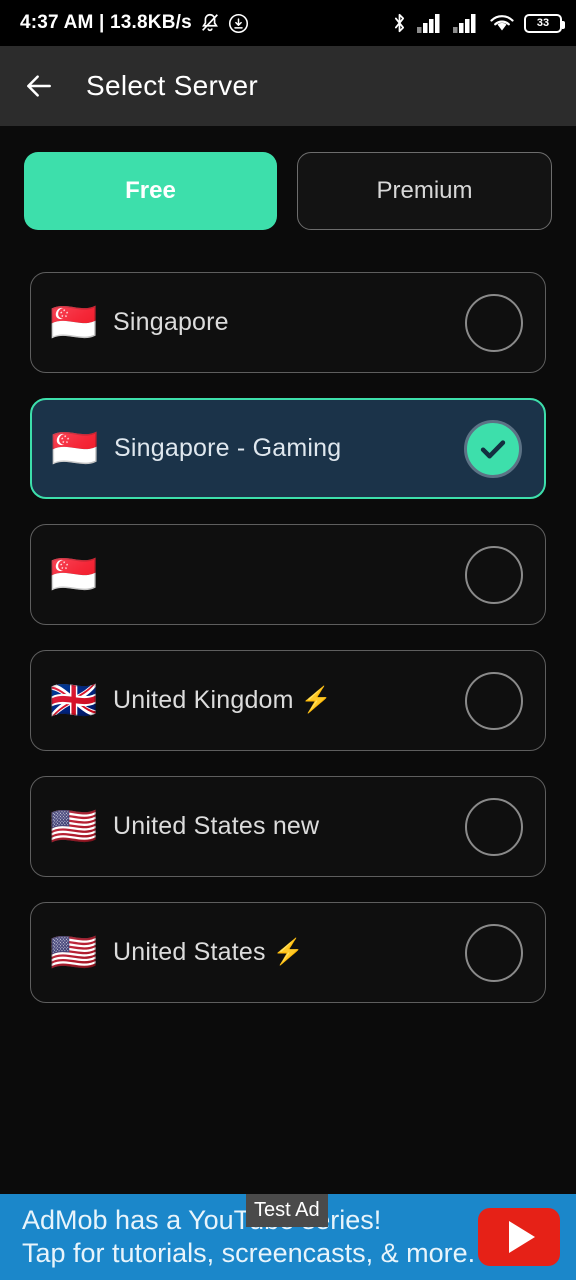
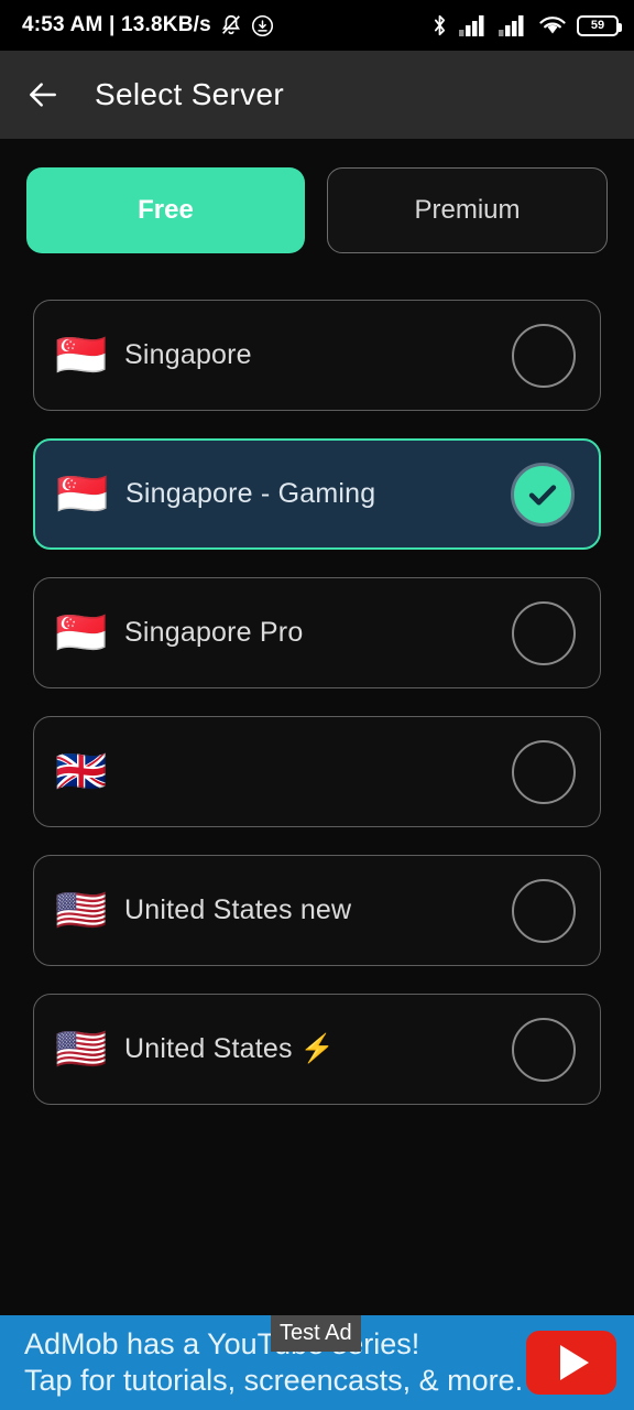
- 4:37 AM | 13.8KB/s
+ 4:53 AM | 13.8KB/s
- 33
+ 59
  Select Server
  Free
  Premium
  🇸🇬
  Singapore
  🇸🇬
  Singapore - Gaming
  🇸🇬
+ Singapore Pro
  🇬🇧
- United Kingdom ⚡
  🇺🇸
  United States new
  🇺🇸
  United States ⚡
  AdMob has a YouTries!
  Tap for tutorials, screencasts, & more.
  Test Ad
